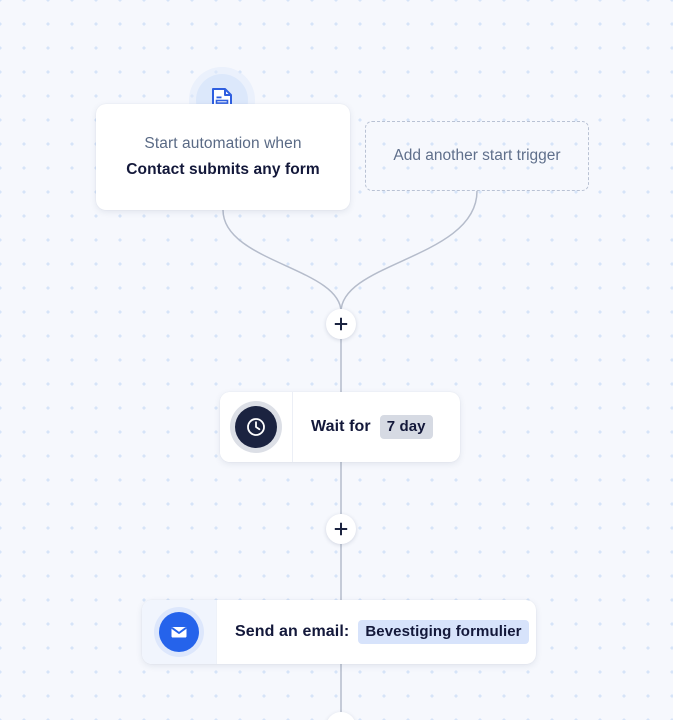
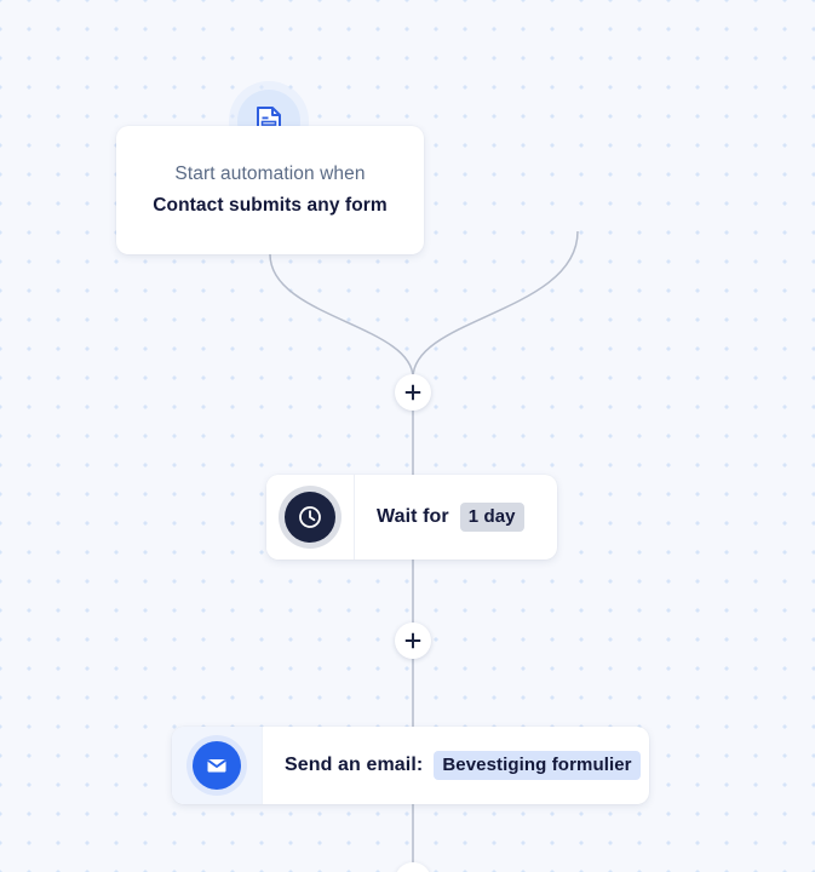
  Start automation when
  Contact submits any form
- Add another start trigger
  Wait for
- 7 day
+ 1 day
  Send an email:
  Bevestiging formulier
